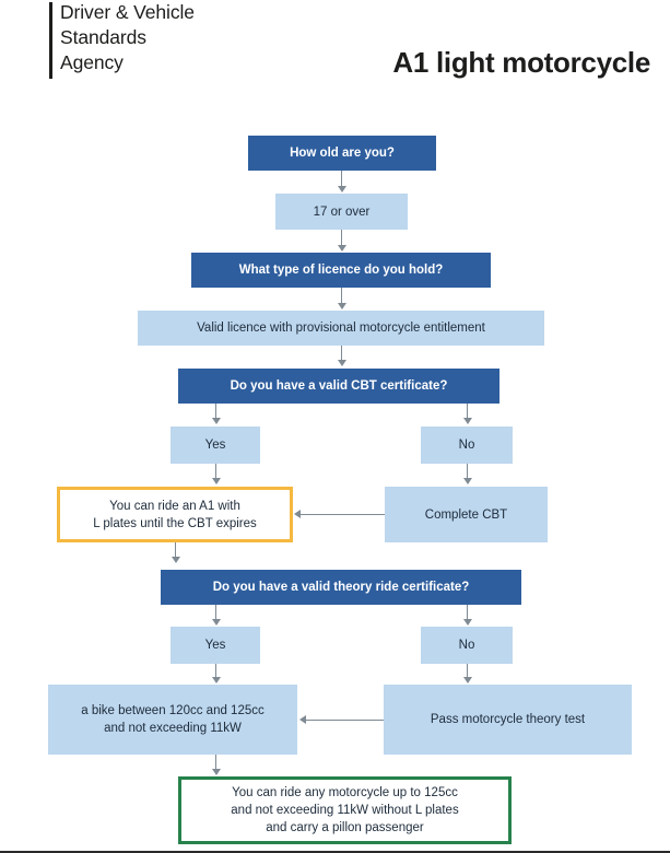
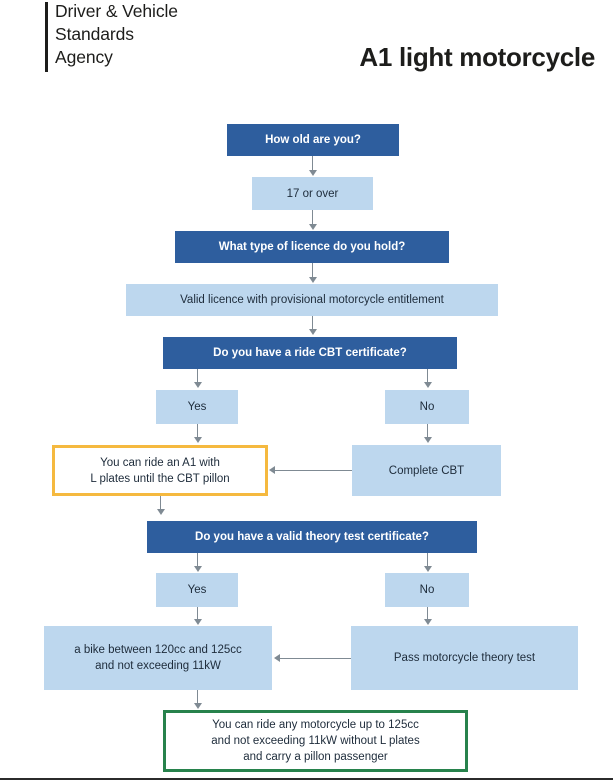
  Driver & Vehicle
  Standards
  Agency
  A1 light motorcycle
  How old are you?
  17 or over
  What type of licence do you hold?
  Valid licence with provisional motorcycle entitlement
- Do you have a valid CBT certificate?
+ Do you have a ride CBT certificate?
  Yes
  No
  You can ride an A1 with
- L plates until the CBT expires
+ L plates until the CBT pillon
  Complete CBT
- Do you have a valid theory ride certificate?
+ Do you have a valid theory test certificate?
  Yes
  No
  a bike between 120cc and 125cc
  and not exceeding 11kW
  Pass motorcycle theory test
  You can ride any motorcycle up to 125cc
  and not exceeding 11kW without L plates
  and carry a pillon passenger
